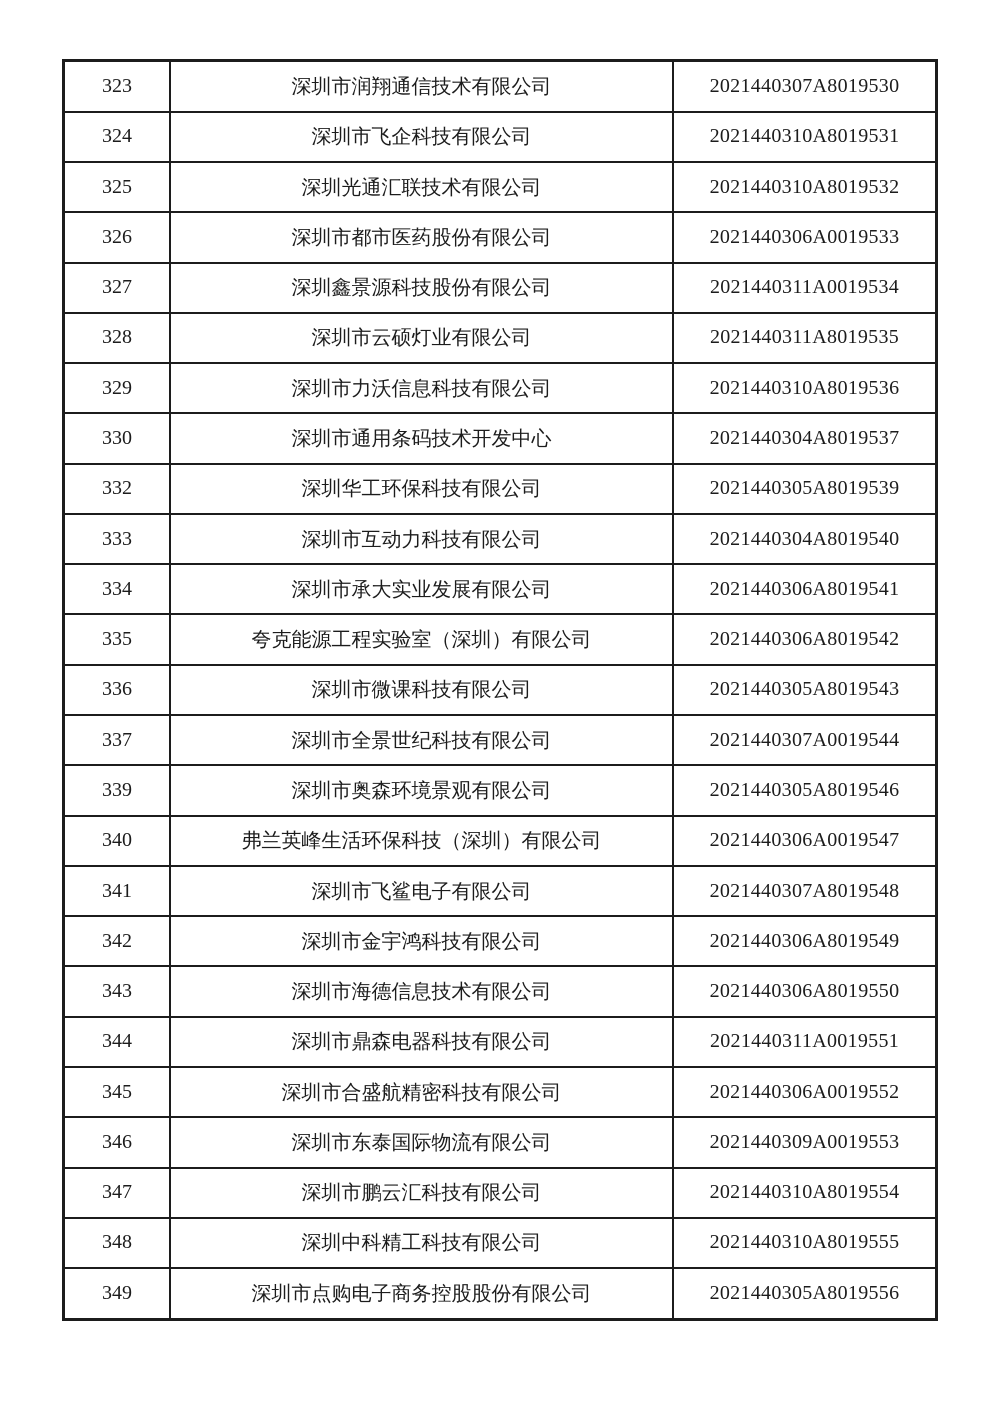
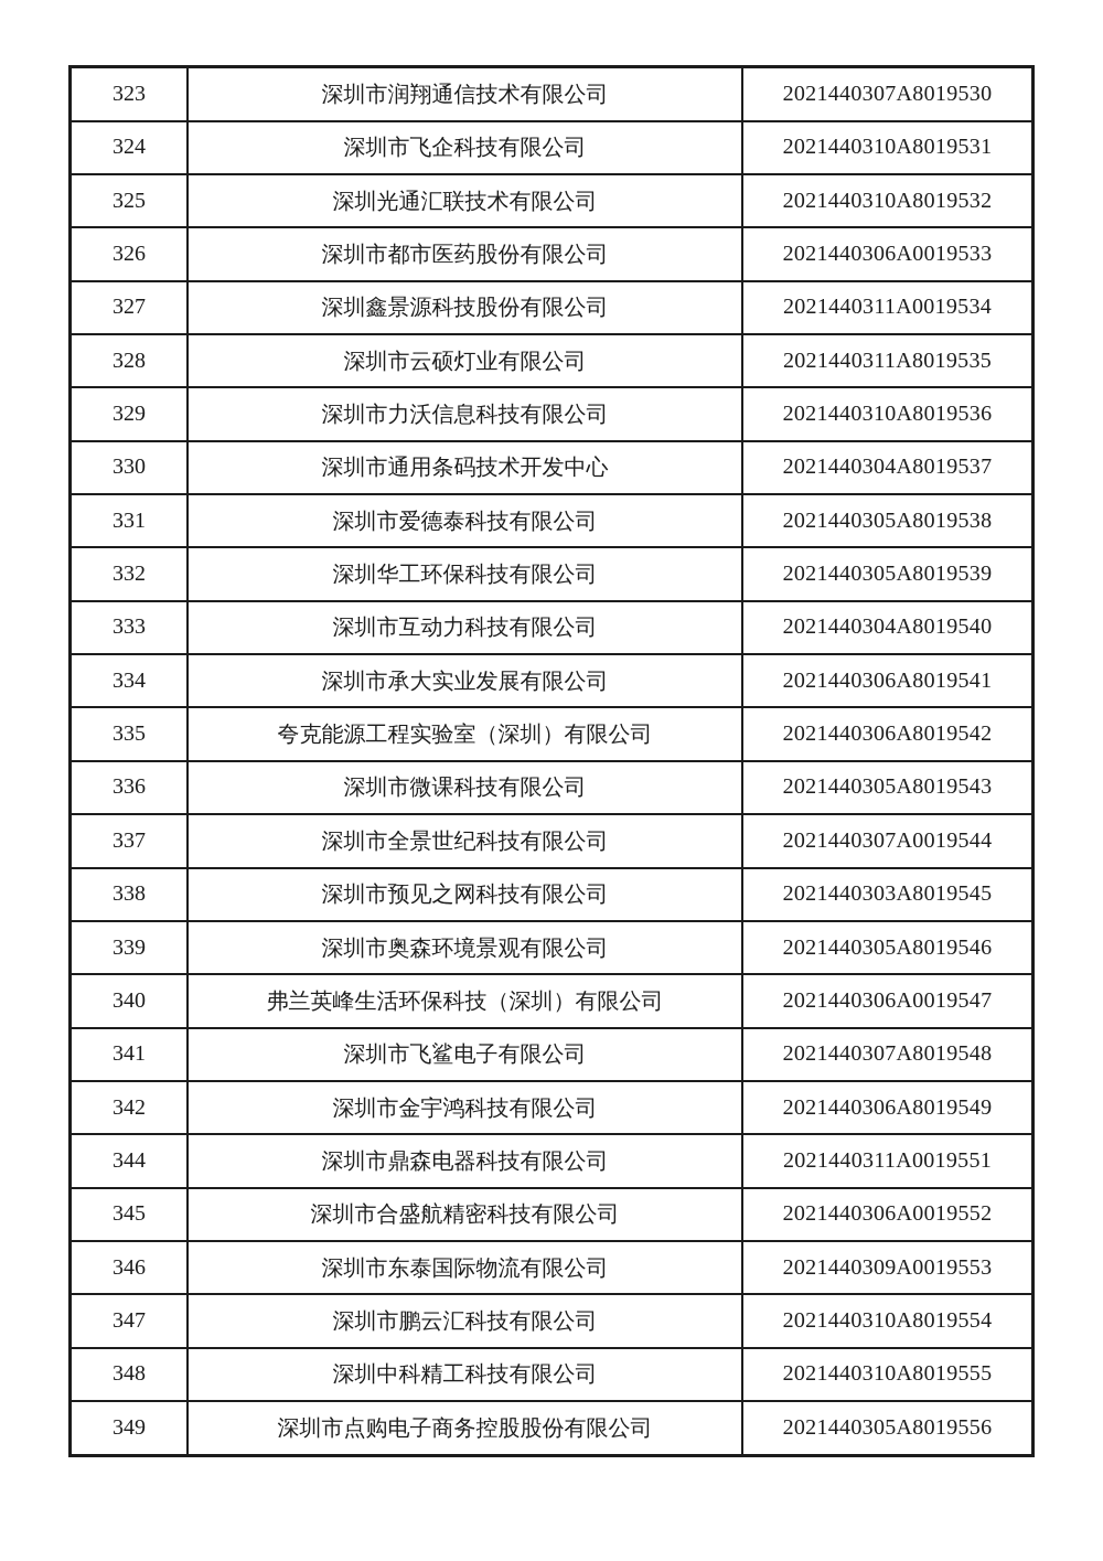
  323	深圳市润翔通信技术有限公司	2021440307A8019530
  324	深圳市飞企科技有限公司	2021440310A8019531
  325	深圳光通汇联技术有限公司	2021440310A8019532
  326	深圳市都市医药股份有限公司	2021440306A0019533
  327	深圳鑫景源科技股份有限公司	2021440311A0019534
  328	深圳市云硕灯业有限公司	2021440311A8019535
  329	深圳市力沃信息科技有限公司	2021440310A8019536
  330	深圳市通用条码技术开发中心	2021440304A8019537
+ 331	深圳市爱德泰科技有限公司	2021440305A8019538
  332	深圳华工环保科技有限公司	2021440305A8019539
  333	深圳市互动力科技有限公司	2021440304A8019540
  334	深圳市承大实业发展有限公司	2021440306A8019541
  335	夸克能源工程实验室（深圳）有限公司	2021440306A8019542
  336	深圳市微课科技有限公司	2021440305A8019543
  337	深圳市全景世纪科技有限公司	2021440307A0019544
+ 338	深圳市预见之网科技有限公司	2021440303A8019545
  339	深圳市奥森环境景观有限公司	2021440305A8019546
  340	弗兰英峰生活环保科技（深圳）有限公司	2021440306A0019547
  341	深圳市飞鲨电子有限公司	2021440307A8019548
  342	深圳市金宇鸿科技有限公司	2021440306A8019549
- 343	深圳市海德信息技术有限公司	2021440306A8019550
  344	深圳市鼎森电器科技有限公司	2021440311A0019551
  345	深圳市合盛航精密科技有限公司	2021440306A0019552
  346	深圳市东泰国际物流有限公司	2021440309A0019553
  347	深圳市鹏云汇科技有限公司	2021440310A8019554
  348	深圳中科精工科技有限公司	2021440310A8019555
  349	深圳市点购电子商务控股股份有限公司	2021440305A8019556
